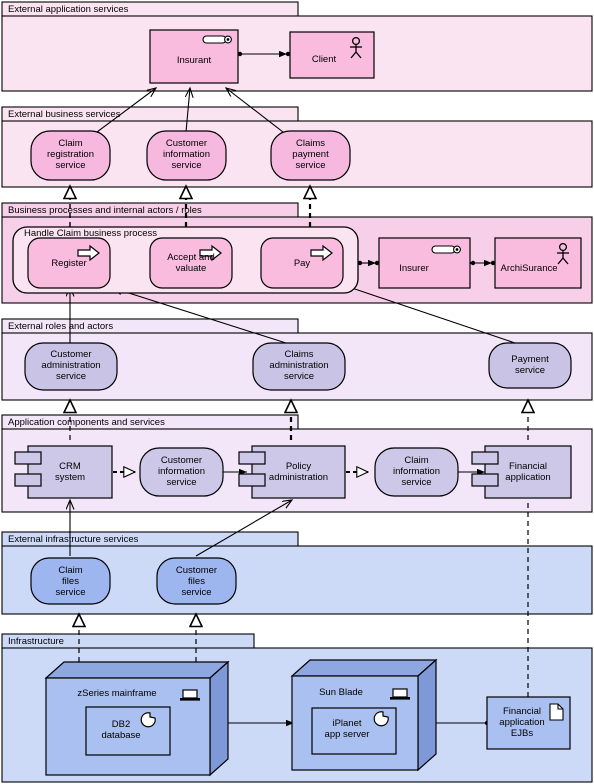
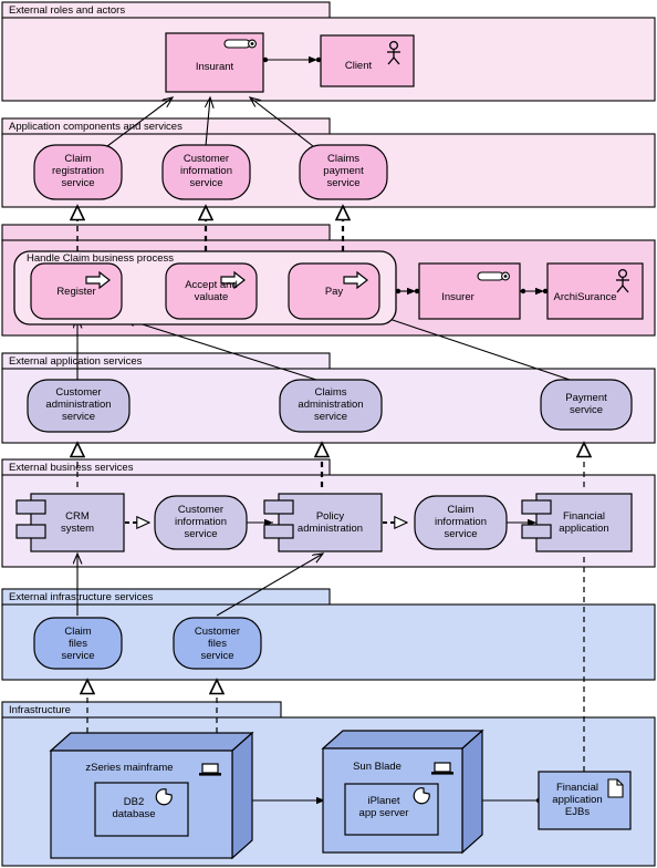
- External application services
+ External roles and actors
- External business services
+ Application components and services
- Business processes and internal actors / roles
- External roles and actors
+ External application services
- Application components and services
+ External business services
  External infrastructure services
  Infrastructure
  Handle Claim business process
  Insurant
  Client
  Claim
  registration
  service
  Customer
  information
  service
  Claims
  payment
  service
  Register
  Accept and
  valuate
  Pay
  Insurer
  ArchiSurance
  Customer
  administration
  service
  Claims
  administration
  service
  Payment
  service
  CRM
  system
  Customer
  information
  service
  Policy
  administration
  Claim
  information
  service
  Financial
  application
  Claim
  files
  service
  Customer
  files
  service
  zSeries mainframe
  DB2
  database
  Sun Blade
  iPlanet
  app server
  Financial
  application
  EJBs
